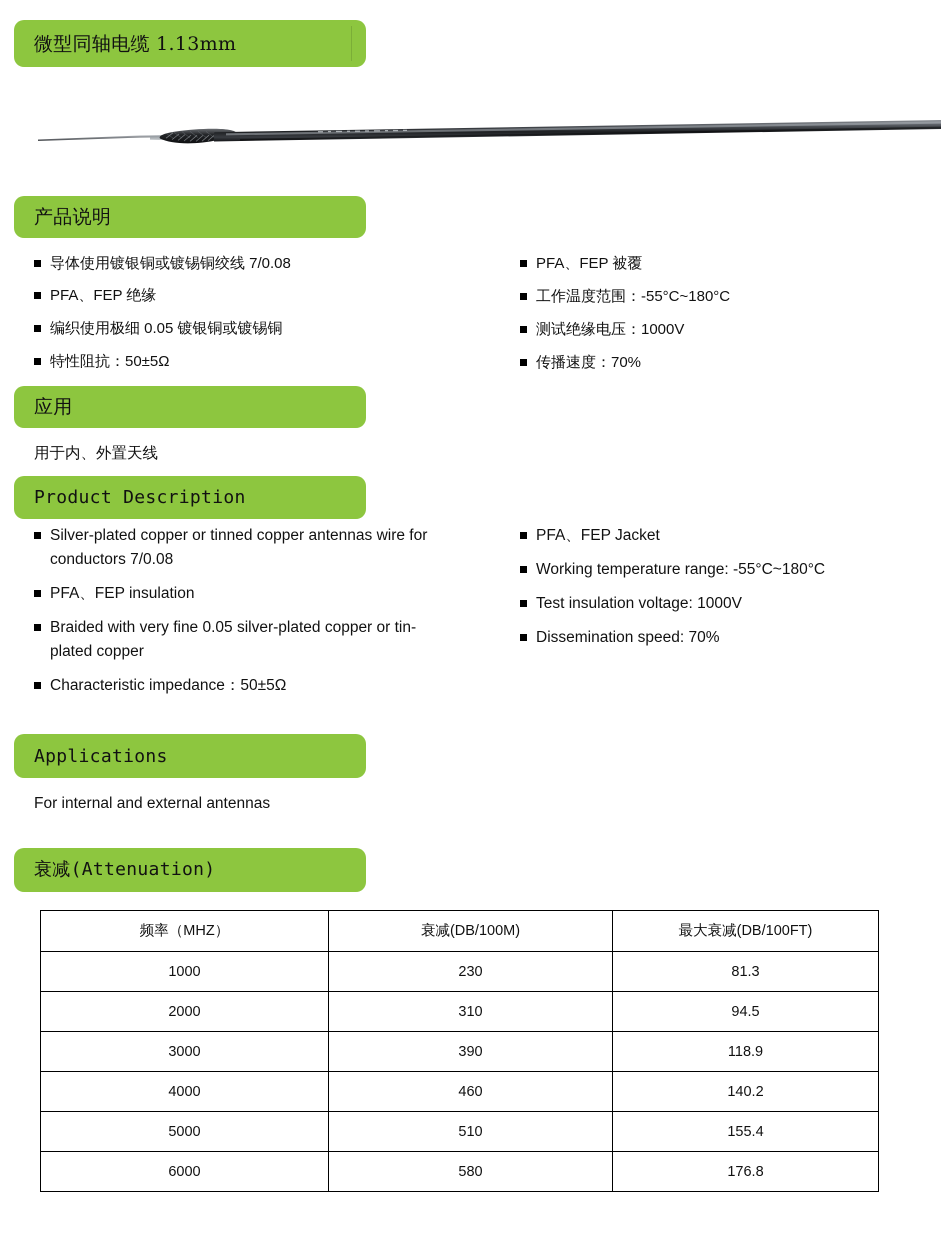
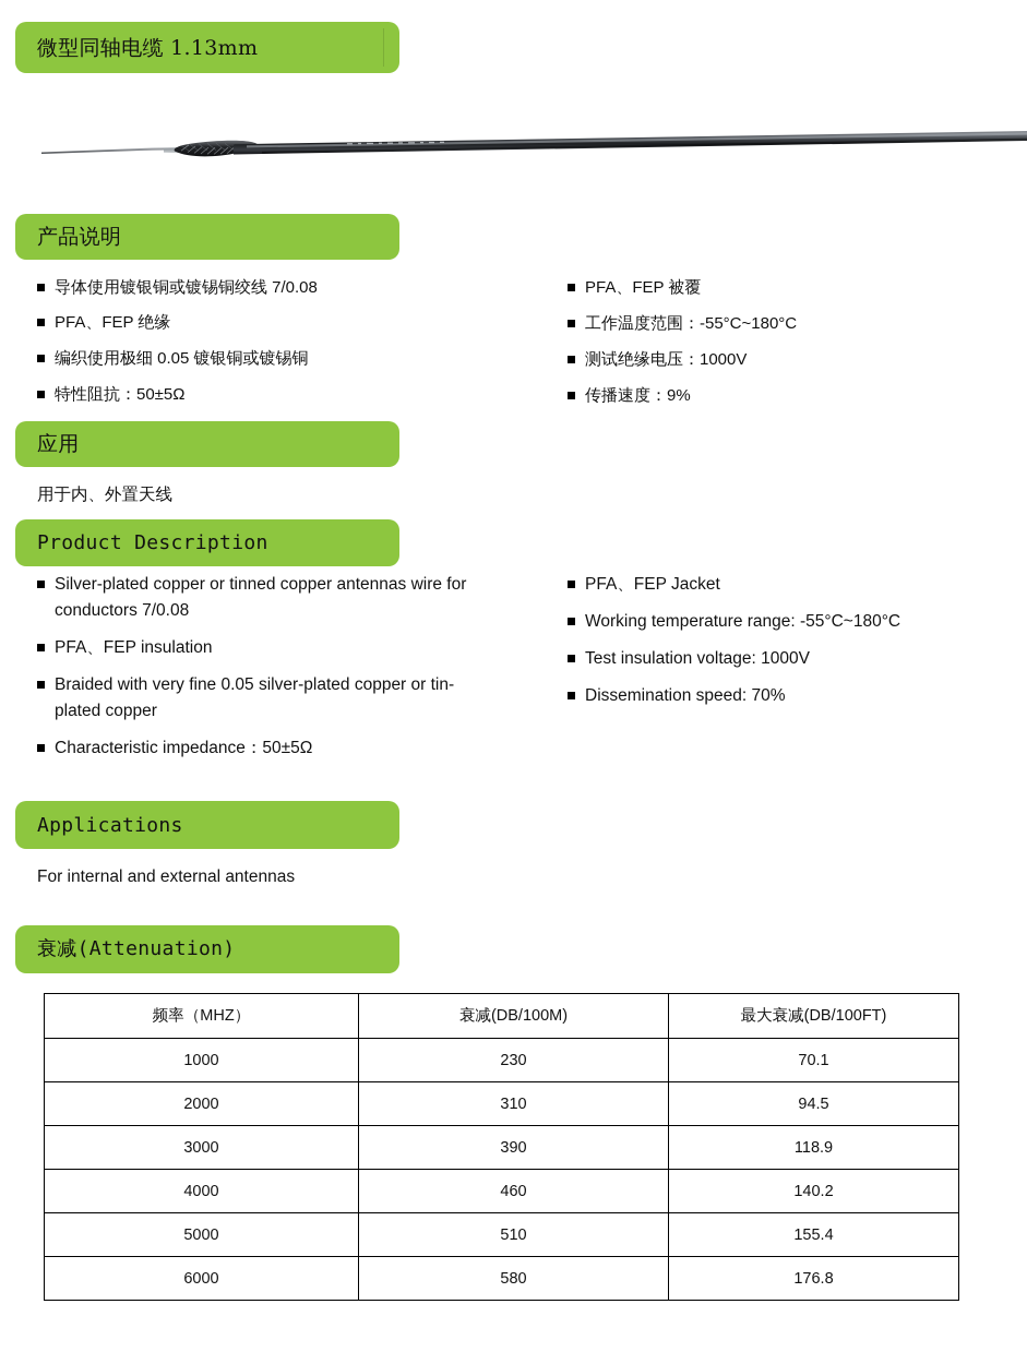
  微型同轴电缆 1.13mm
  产品说明
  导体使用镀银铜或镀锡铜绞线 7/0.08
  PFA、FEP 绝缘
  编织使用极细 0.05 镀银铜或镀锡铜
  特性阻抗：50±5Ω
  PFA、FEP 被覆
  工作温度范围：-55°C~180°C
  测试绝缘电压：1000V
- 传播速度：70%
+ 传播速度：9%
  应用
  用于内、外置天线
  Product Description
  Silver-plated copper or tinned copper antennas wire for conductors 7/0.08
  PFA、FEP insulation
  Braided with very fine 0.05 silver-plated copper or tin-plated copper
  Characteristic impedance：50±5Ω
  PFA、FEP Jacket
  Working temperature range: -55°C~180°C
  Test insulation voltage: 1000V
  Dissemination speed: 70%
  Applications
  For internal and external antennas
  衰减(Attenuation)
  频率（MHZ）	衰减(DB/100M)	最大衰减(DB/100FT)
- 1000	230	81.3
+ 1000	230	70.1
  2000	310	94.5
  3000	390	118.9
  4000	460	140.2
  5000	510	155.4
  6000	580	176.8
